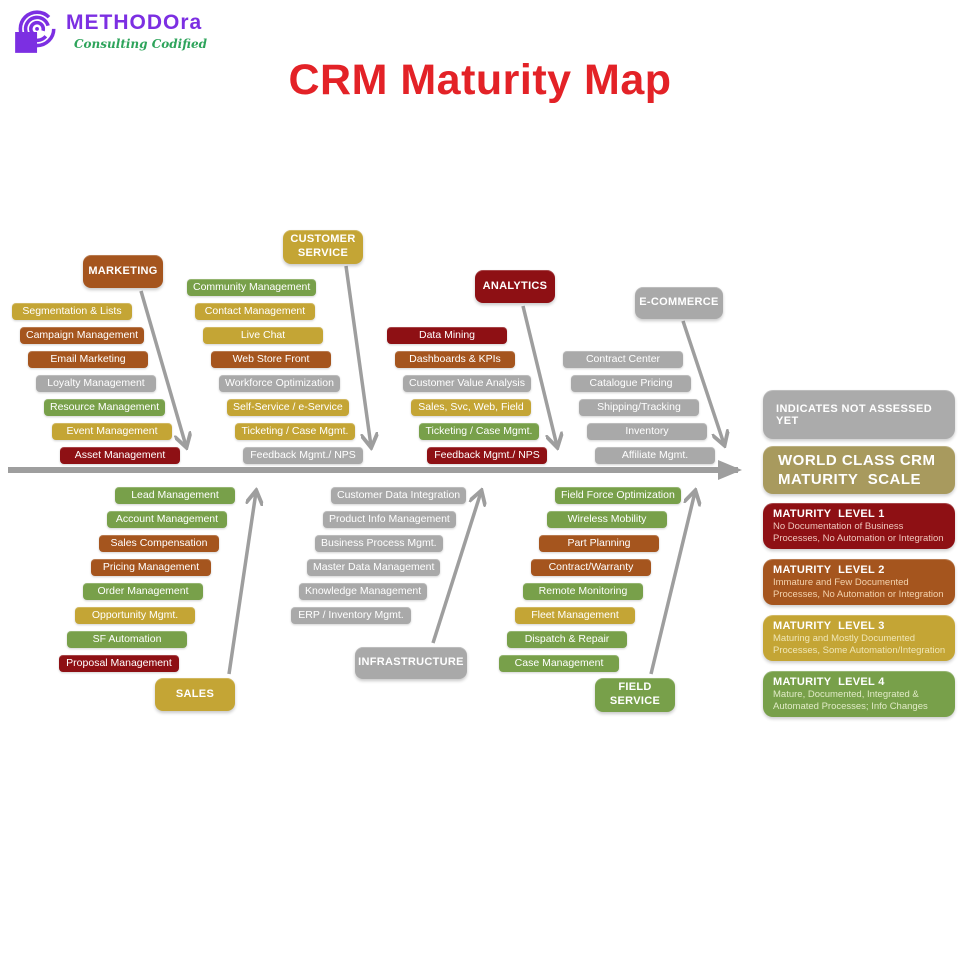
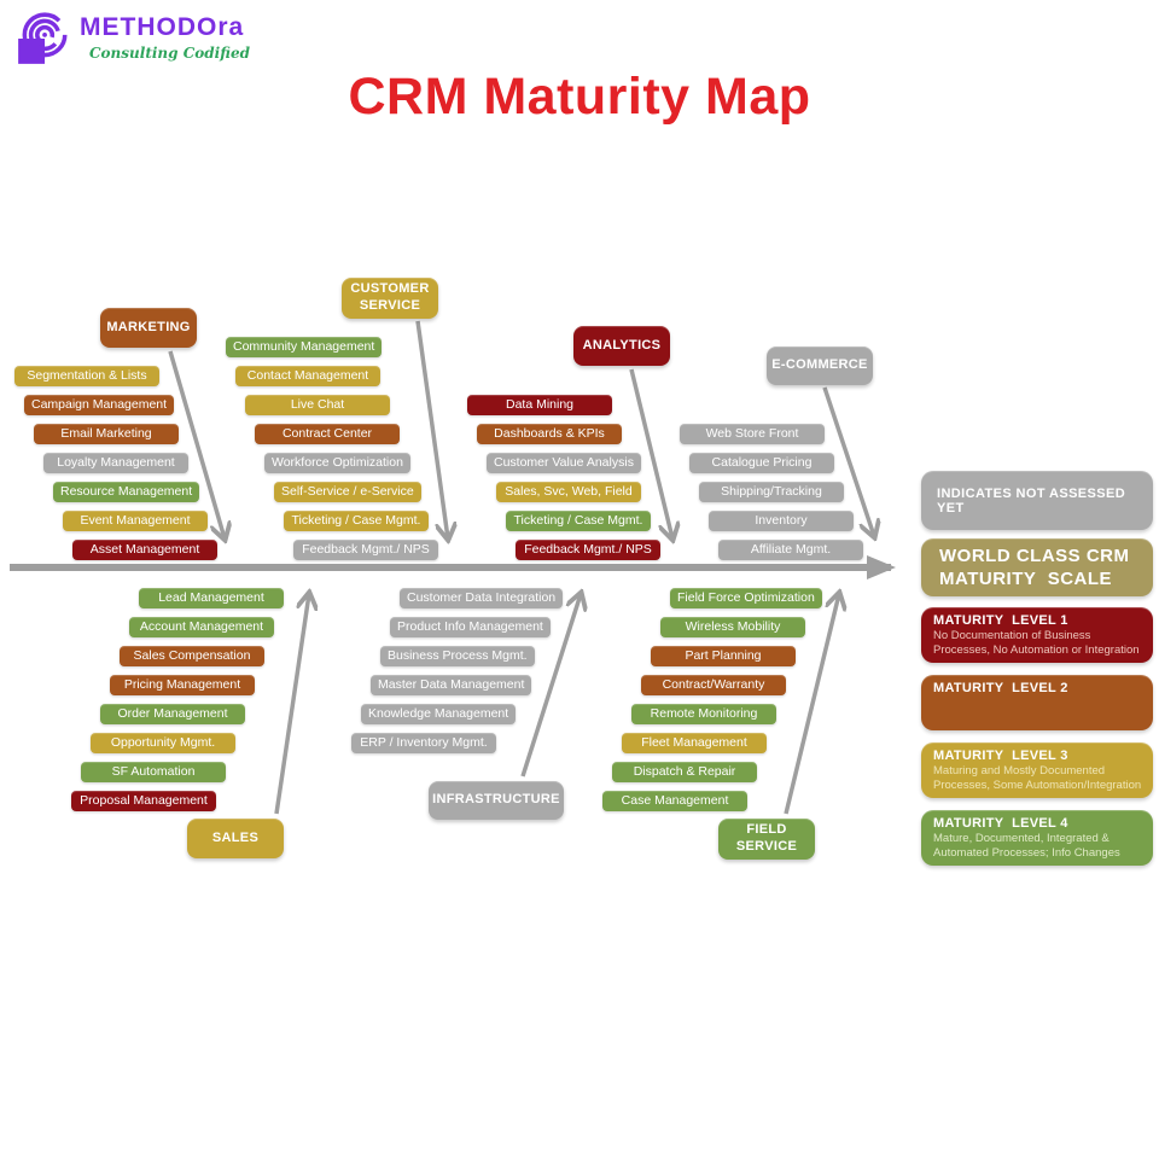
  METHODOra
  Consulting Codified
  CRM Maturity Map
  MARKETING
  Segmentation & Lists
  Campaign Management
  Email Marketing
  Loyalty Management
  Resource Management
  Event Management
  Asset Management
  CUSTOMER SERVICE
  Community Management
  Contact Management
  Live Chat
- Web Store Front
+ Contract Center
  Workforce Optimization
  Self-Service / e-Service
  Ticketing / Case Mgmt.
  Feedback Mgmt./ NPS
  ANALYTICS
  Data Mining
  Dashboards & KPIs
  Customer Value Analysis
  Sales, Svc, Web, Field
  Ticketing / Case Mgmt.
  Feedback Mgmt./ NPS
  E-COMMERCE
- Contract Center
+ Web Store Front
  Catalogue Pricing
  Shipping/Tracking
  Inventory
  Affiliate Mgmt.
  SALES
  Lead Management
  Account Management
  Sales Compensation
  Pricing Management
  Order Management
  Opportunity Mgmt.
  SF Automation
  Proposal Management
  INFRASTRUCTURE
  Customer Data Integration
  Product Info Management
  Business Process Mgmt.
  Master Data Management
  Knowledge Management
  ERP / Inventory Mgmt.
  FIELD SERVICE
  Field Force Optimization
  Wireless Mobility
  Part Planning
  Contract/Warranty
  Remote Monitoring
  Fleet Management
  Dispatch & Repair
  Case Management
  INDICATES NOT ASSESSED YET
  WORLD CLASS CRM MATURITY SCALE
  MATURITY LEVEL 1
  No Documentation of Business Processes, No Automation or Integration
  MATURITY LEVEL 2
- Immature and Few Documented Processes, No Automation or Integration
  MATURITY LEVEL 3
  Maturing and Mostly Documented Processes, Some Automation/Integration
  MATURITY LEVEL 4
  Mature, Documented, Integrated & Automated Processes; Info Changes
